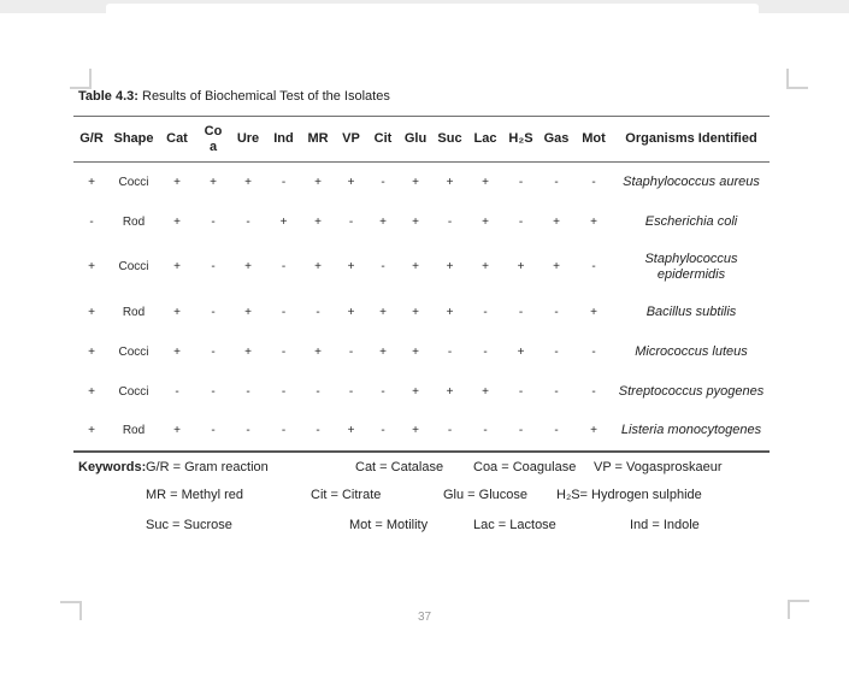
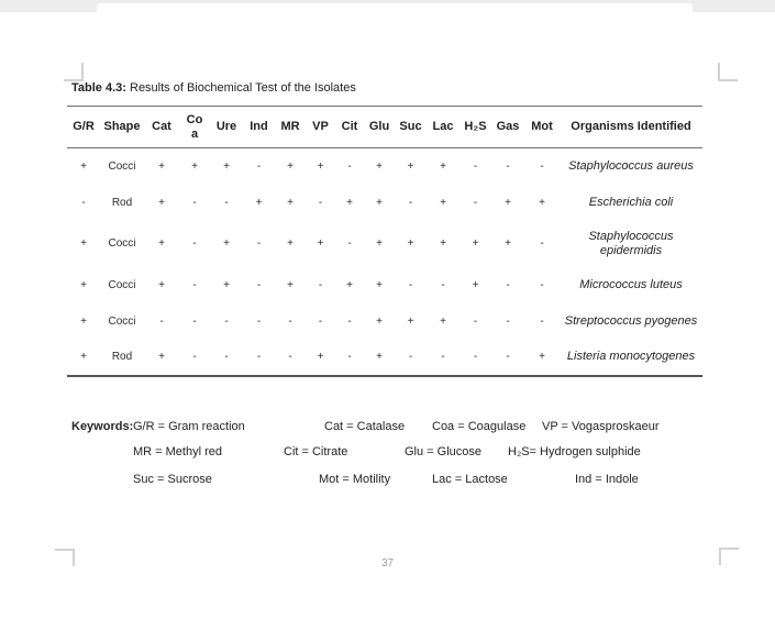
  Table 4.3: Results of Biochemical Test of the Isolates
  G/R	Shape	Cat	Co a	Ure	Ind	MR	VP	Cit	Glu	Suc	Lac	H₂S	Gas	Mot	Organisms Identified
  +	Cocci	+	+	+	-	+	+	-	+	+	+	-	-	-	Staphylococcus aureus
  -	Rod	+	-	-	+	+	-	+	+	-	+	-	+	+	Escherichia coli
  +	Cocci	+	-	+	-	+	+	-	+	+	+	+	+	-	Staphylococcus epidermidis
- +	Rod	+	-	+	-	-	+	+	+	+	-	-	-	+	Bacillus subtilis
  +	Cocci	+	-	+	-	+	-	+	+	-	-	+	-	-	Micrococcus luteus
  +	Cocci	-	-	-	-	-	-	-	+	+	+	-	-	-	Streptococcus pyogenes
  +	Rod	+	-	-	-	-	+	-	+	-	-	-	-	+	Listeria monocytogenes
  Keywords:
  G/R = Gram reaction
  Cat = Catalase
  Coa = Coagulase
  VP = Vogasproskaeur
  MR = Methyl red
  Cit = Citrate
  Glu = Glucose
  H₂S= Hydrogen sulphide
  Suc = Sucrose
  Mot = Motility
  Lac = Lactose
  Ind = Indole
  37
